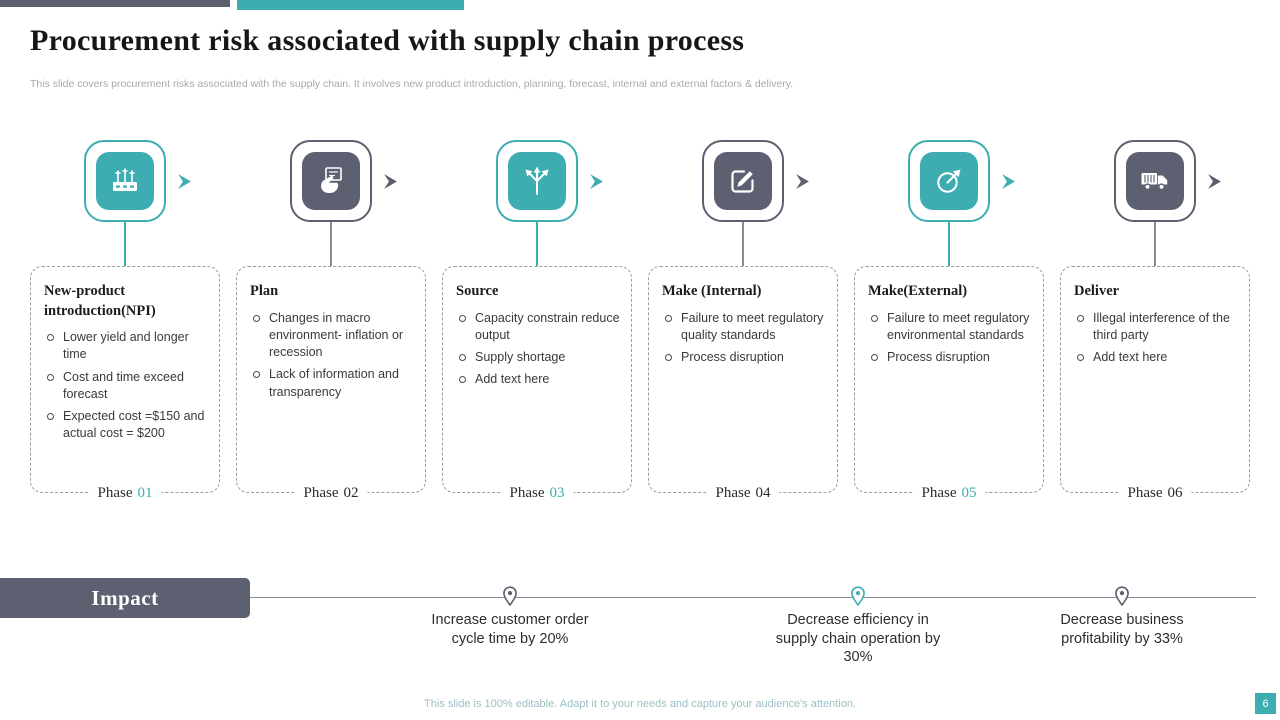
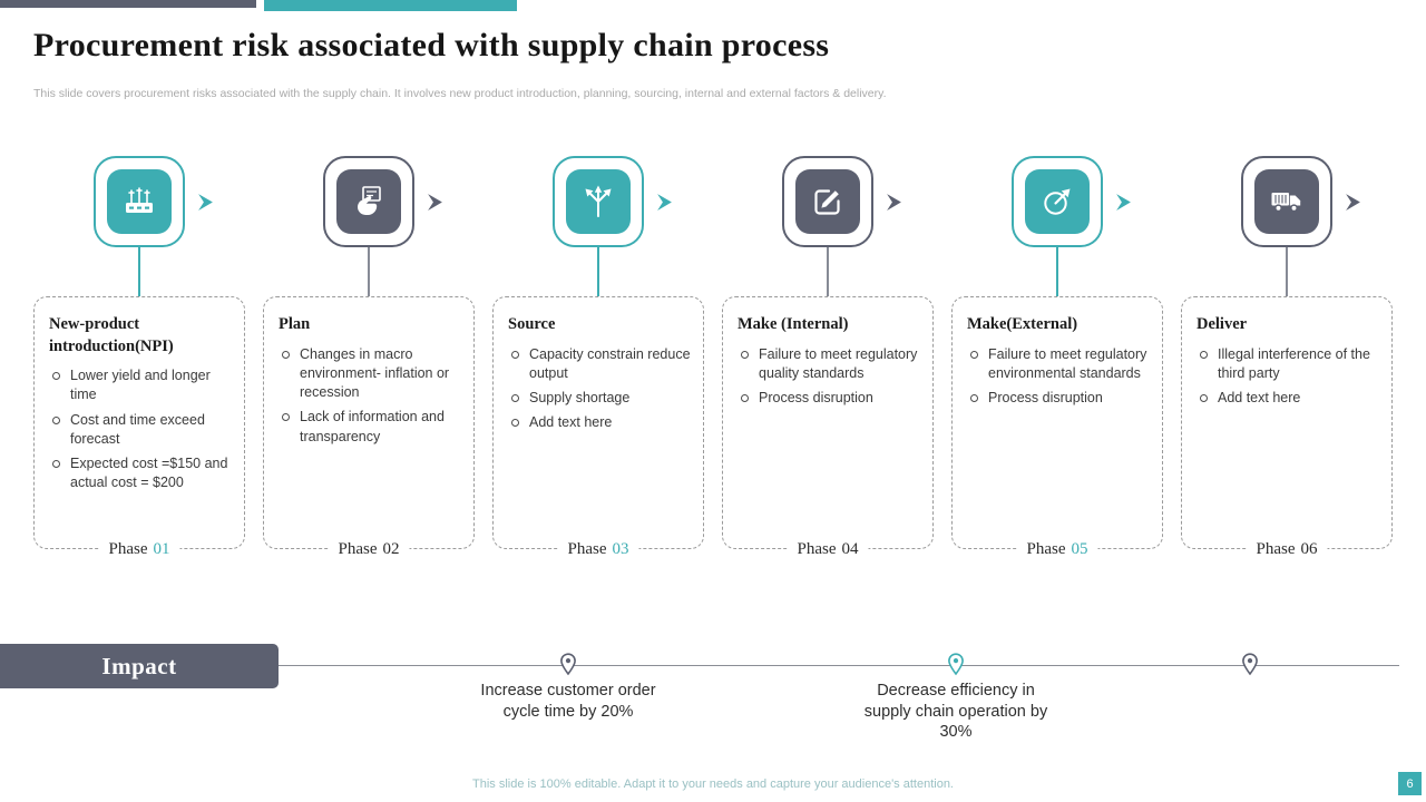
  Procurement risk associated with supply chain process
- This slide covers procurement risks associated with the supply chain. It involves new product introduction, planning, forecast, internal and external factors & delivery.
+ This slide covers procurement risks associated with the supply chain. It involves new product introduction, planning, sourcing, internal and external factors & delivery.
  New-product introduction(NPI)
  Lower yield and longer time
  Cost and time exceed forecast
  Expected cost =$150 and actual cost = $200
  Phase 01
  Plan
  Changes in macro environment- inflation or recession
  Lack of information and transparency
  Phase 02
  Source
  Capacity constrain reduce output
  Supply shortage
  Add text here
  Phase 03
  Make (Internal)
  Failure to meet regulatory quality standards
  Process disruption
  Phase 04
  Make(External)
  Failure to meet regulatory environmental standards
  Process disruption
  Phase 05
  Deliver
  Illegal interference of the third party
  Add text here
  Phase 06
  Impact
  Increase customer order cycle time by 20%
  Decrease efficiency in supply chain operation by 30%
- Decrease business profitability by 33%
  This slide is 100% editable. Adapt it to your needs and capture your audience's attention.
  6
